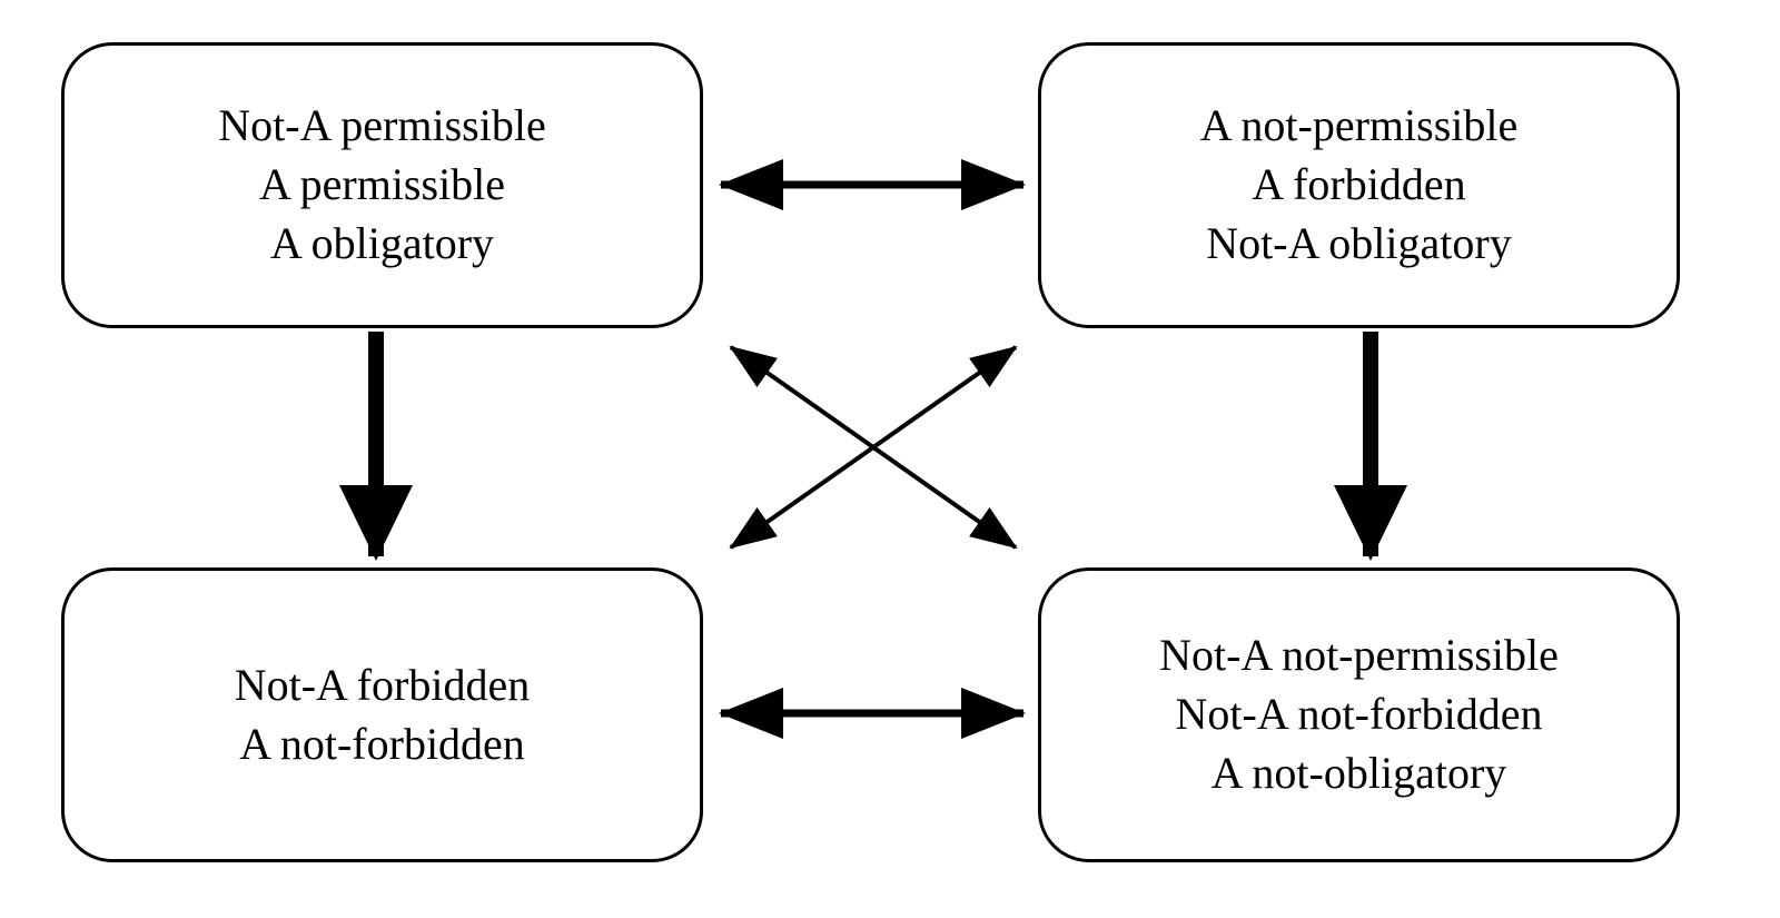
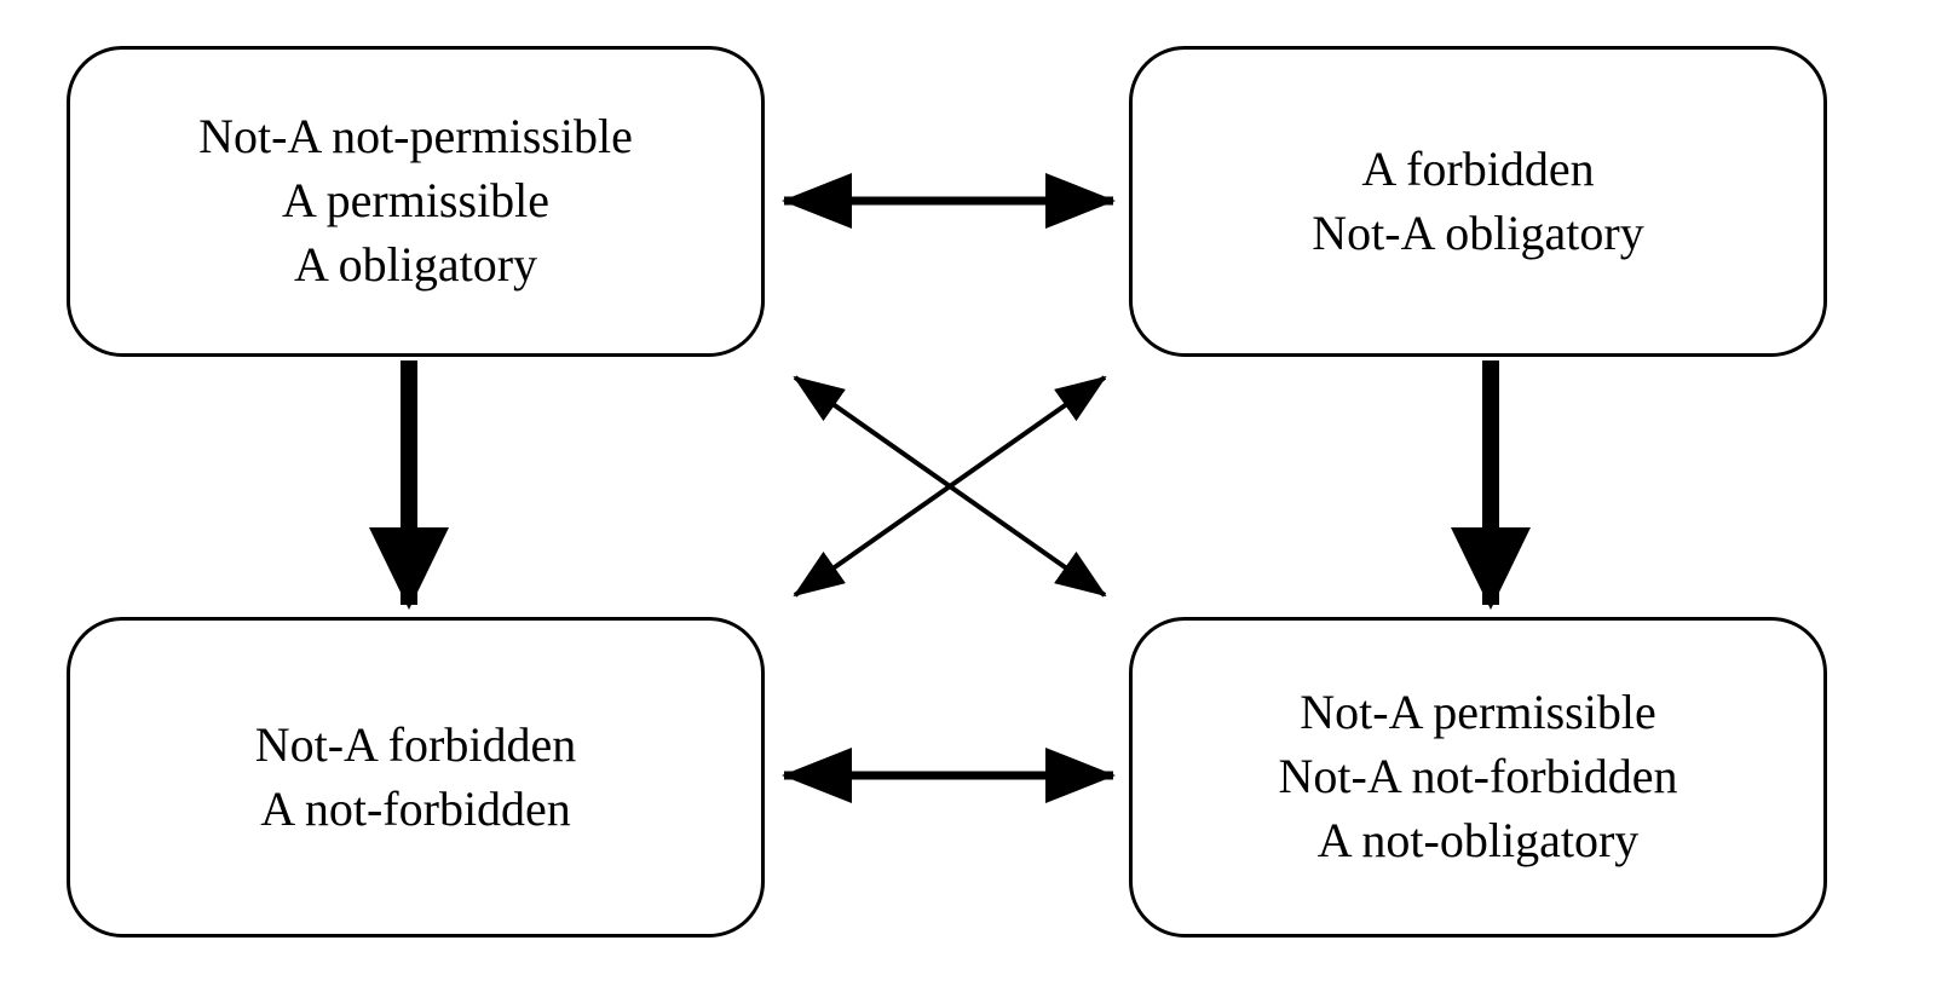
- Not-A permissible
+ Not-A not-permissible
  A permissible
  A obligatory
- A not-permissible
  A forbidden
  Not-A obligatory
  Not-A forbidden
  A not-forbidden
- Not-A not-permissible
+ Not-A permissible
  Not-A not-forbidden
  A not-obligatory
